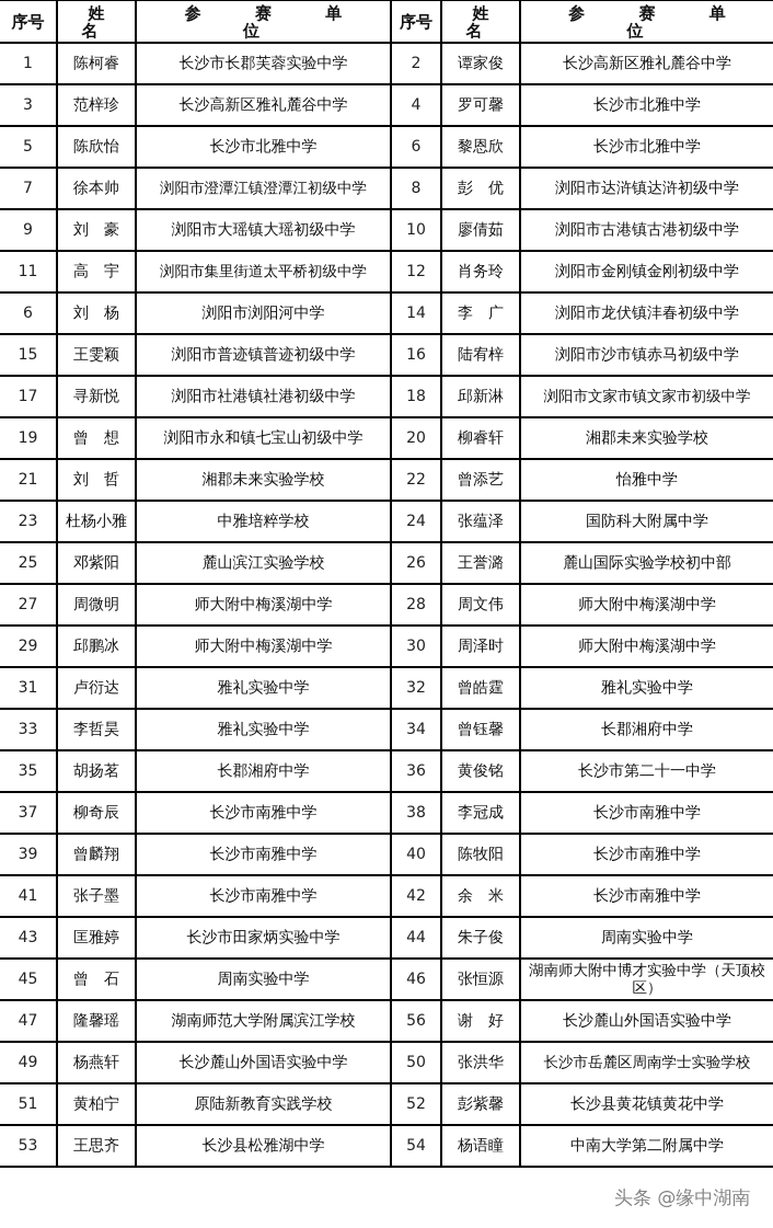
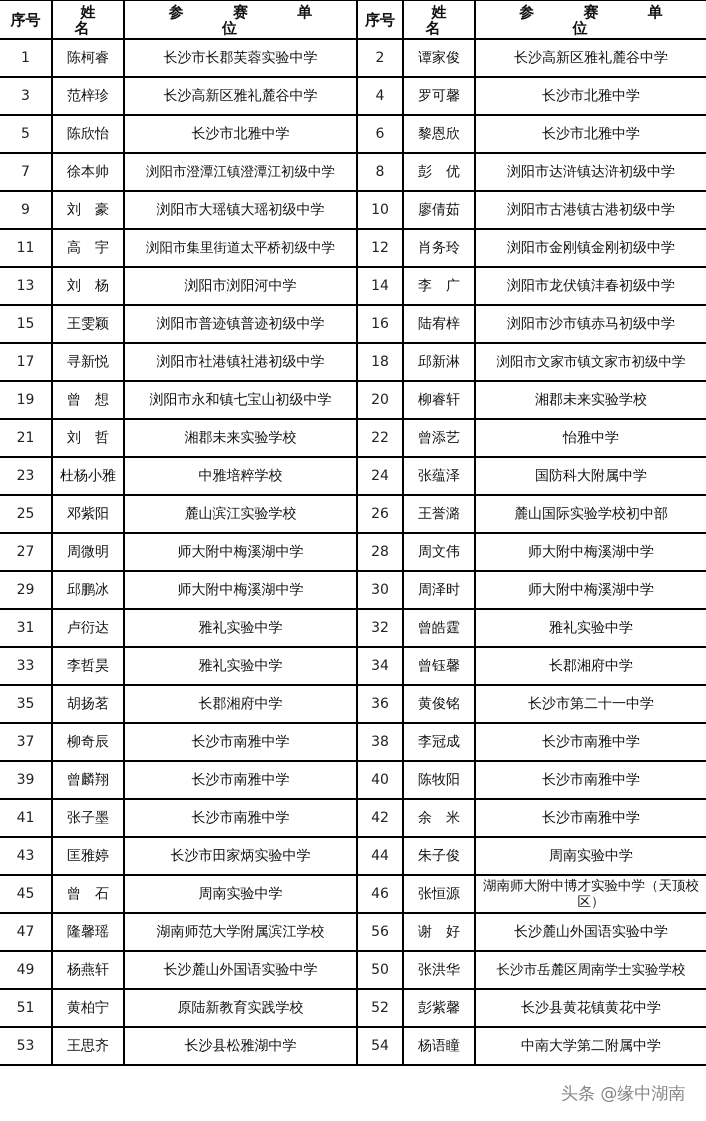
  序号	姓 名	参 赛 单 位	序号	姓 名	参 赛 单 位
  1	陈柯睿	长沙市长郡芙蓉实验中学	2	谭家俊	长沙高新区雅礼麓谷中学
  3	范梓珍	长沙高新区雅礼麓谷中学	4	罗可馨	长沙市北雅中学
  5	陈欣怡	长沙市北雅中学	6	黎恩欣	长沙市北雅中学
  7	徐本帅	浏阳市澄潭江镇澄潭江初级中学	8	彭 优	浏阳市达浒镇达浒初级中学
  9	刘 豪	浏阳市大瑶镇大瑶初级中学	10	廖倩茹	浏阳市古港镇古港初级中学
  11	高 宇	浏阳市集里街道太平桥初级中学	12	肖务玲	浏阳市金刚镇金刚初级中学
- 6	刘 杨	浏阳市浏阳河中学	14	李 广	浏阳市龙伏镇沣春初级中学
+ 13	刘 杨	浏阳市浏阳河中学	14	李 广	浏阳市龙伏镇沣春初级中学
  15	王雯颖	浏阳市普迹镇普迹初级中学	16	陆宥梓	浏阳市沙市镇赤马初级中学
  17	寻新悦	浏阳市社港镇社港初级中学	18	邱新淋	浏阳市文家市镇文家市初级中学
  19	曾 想	浏阳市永和镇七宝山初级中学	20	柳睿轩	湘郡未来实验学校
  21	刘 哲	湘郡未来实验学校	22	曾添艺	怡雅中学
  23	杜杨小雅	中雅培粹学校	24	张蕴泽	国防科大附属中学
  25	邓紫阳	麓山滨江实验学校	26	王誉潞	麓山国际实验学校初中部
  27	周微明	师大附中梅溪湖中学	28	周文伟	师大附中梅溪湖中学
  29	邱鹏冰	师大附中梅溪湖中学	30	周泽时	师大附中梅溪湖中学
  31	卢衍达	雅礼实验中学	32	曾皓霆	雅礼实验中学
  33	李哲昊	雅礼实验中学	34	曾钰馨	长郡湘府中学
  35	胡扬茗	长郡湘府中学	36	黄俊铭	长沙市第二十一中学
  37	柳奇辰	长沙市南雅中学	38	李冠成	长沙市南雅中学
  39	曾麟翔	长沙市南雅中学	40	陈牧阳	长沙市南雅中学
  41	张子墨	长沙市南雅中学	42	余 米	长沙市南雅中学
  43	匡雅婷	长沙市田家炳实验中学	44	朱子俊	周南实验中学
  45	曾 石	周南实验中学	46	张恒源	湖南师大附中博才实验中学（天顶校区）
  47	隆馨瑶	湖南师范大学附属滨江学校	56	谢 好	长沙麓山外国语实验中学
  49	杨燕轩	长沙麓山外国语实验中学	50	张洪华	长沙市岳麓区周南学士实验学校
  51	黄柏宁	原陆新教育实践学校	52	彭紫馨	长沙县黄花镇黄花中学
  53	王思齐	长沙县松雅湖中学	54	杨语瞳	中南大学第二附属中学
  头条 @缘中湖南
